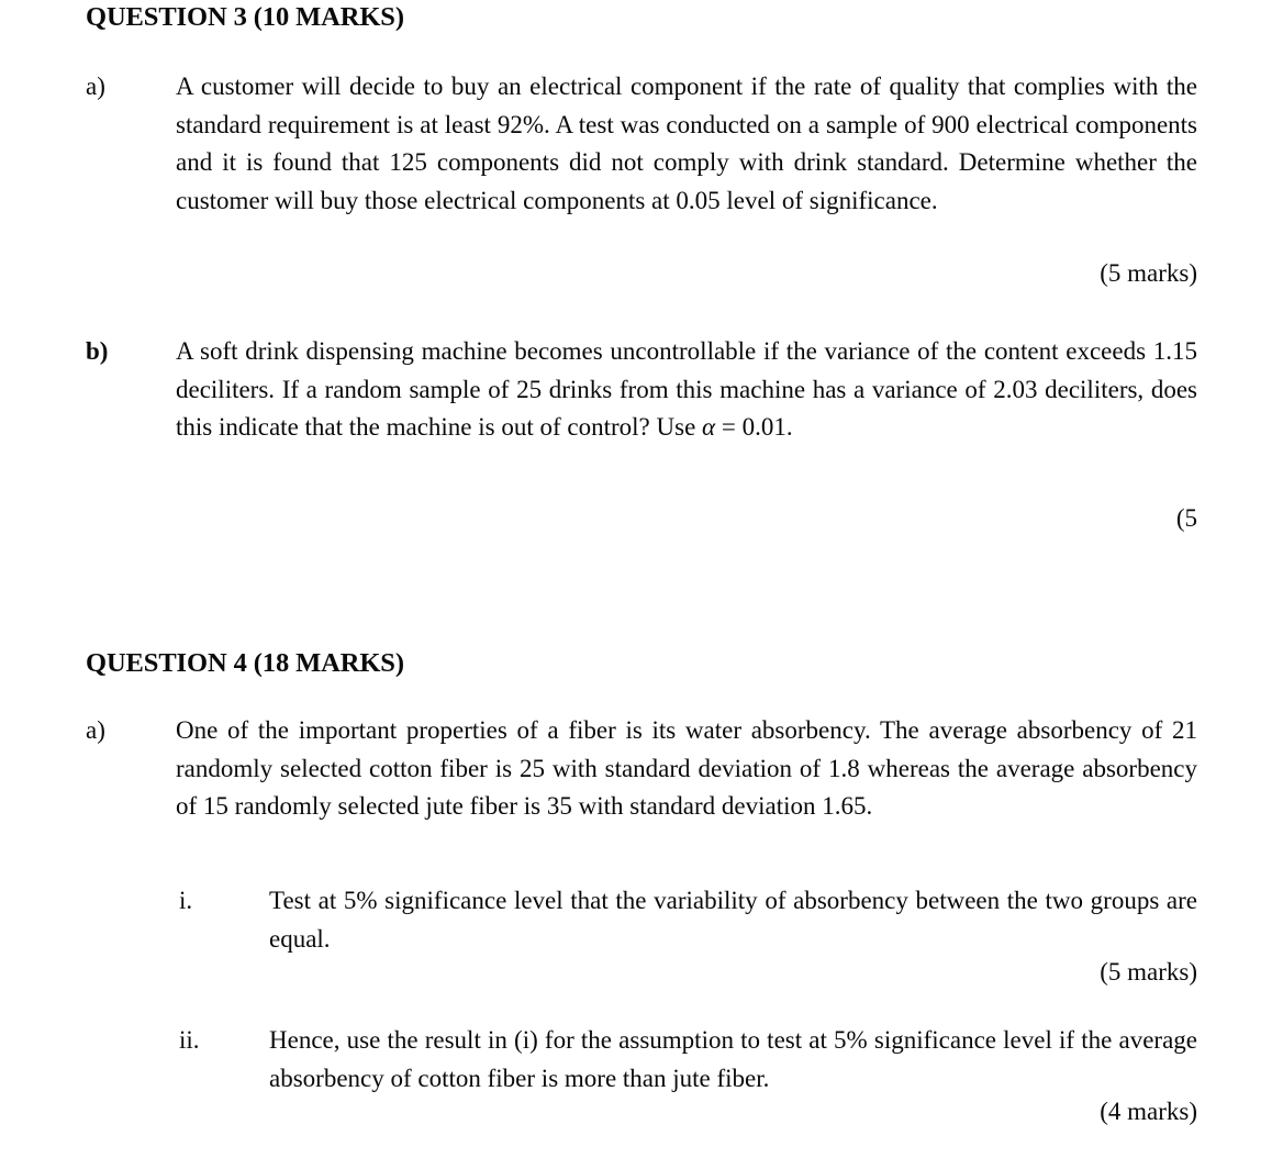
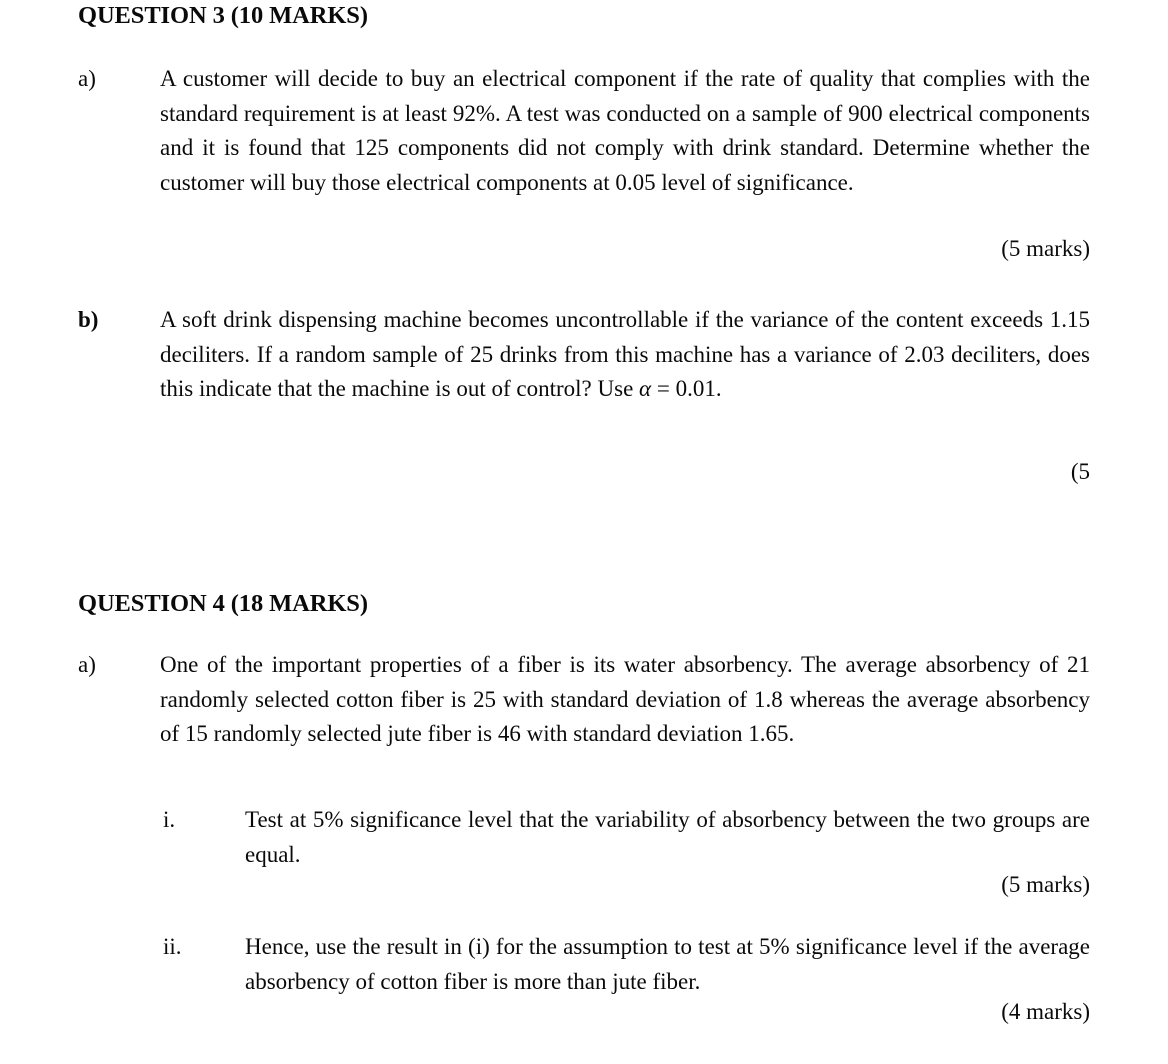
  QUESTION 3 (10 MARKS)
  a)
  A customer will decide to buy an electrical component if the rate of quality that complies with the standard requirement is at least 92%. A test was conducted on a sample of 900 electrical components and it is found that 125 components did not comply with drink standard. Determine whether the customer will buy those electrical components at 0.05 level of significance.
  (5 marks)
  b)
  A soft drink dispensing machine becomes uncontrollable if the variance of the content exceeds 1.15 deciliters. If a random sample of 25 drinks from this machine has a variance of 2.03 deciliters, does this indicate that the machine is out of control? Use α = 0.01.
  (5
  QUESTION 4 (18 MARKS)
  a)
- One of the important properties of a fiber is its water absorbency. The average absorbency of 21 randomly selected cotton fiber is 25 with standard deviation of 1.8 whereas the average absorbency of 15 randomly selected jute fiber is 35 with standard deviation 1.65.
+ One of the important properties of a fiber is its water absorbency. The average absorbency of 21 randomly selected cotton fiber is 25 with standard deviation of 1.8 whereas the average absorbency of 15 randomly selected jute fiber is 46 with standard deviation 1.65.
  i.
  Test at 5% significance level that the variability of absorbency between the two groups are equal.
  (5 marks)
  ii.
  Hence, use the result in (i) for the assumption to test at 5% significance level if the average absorbency of cotton fiber is more than jute fiber.
  (4 marks)
